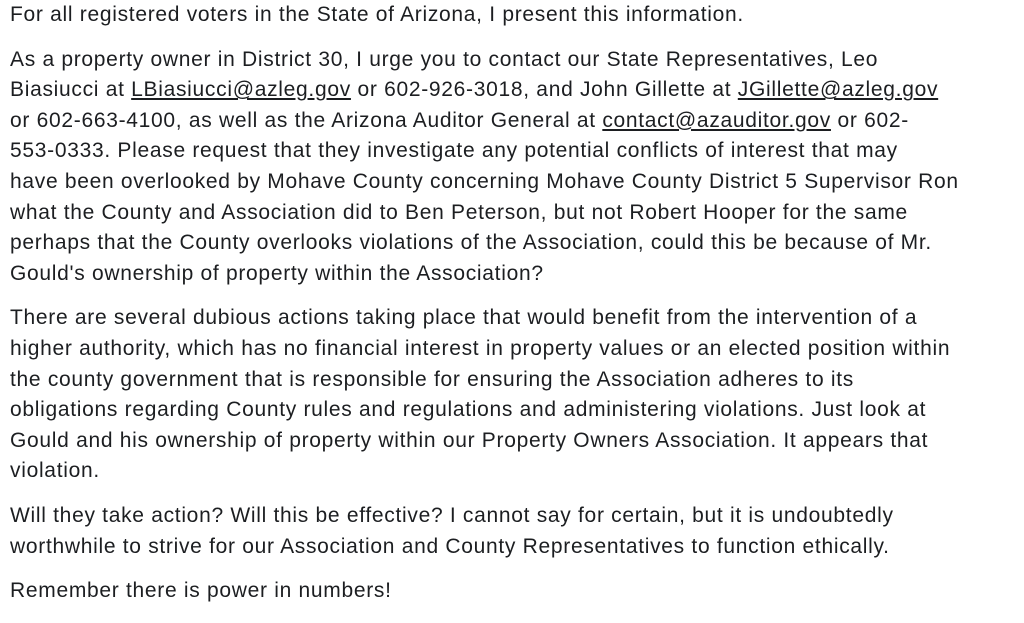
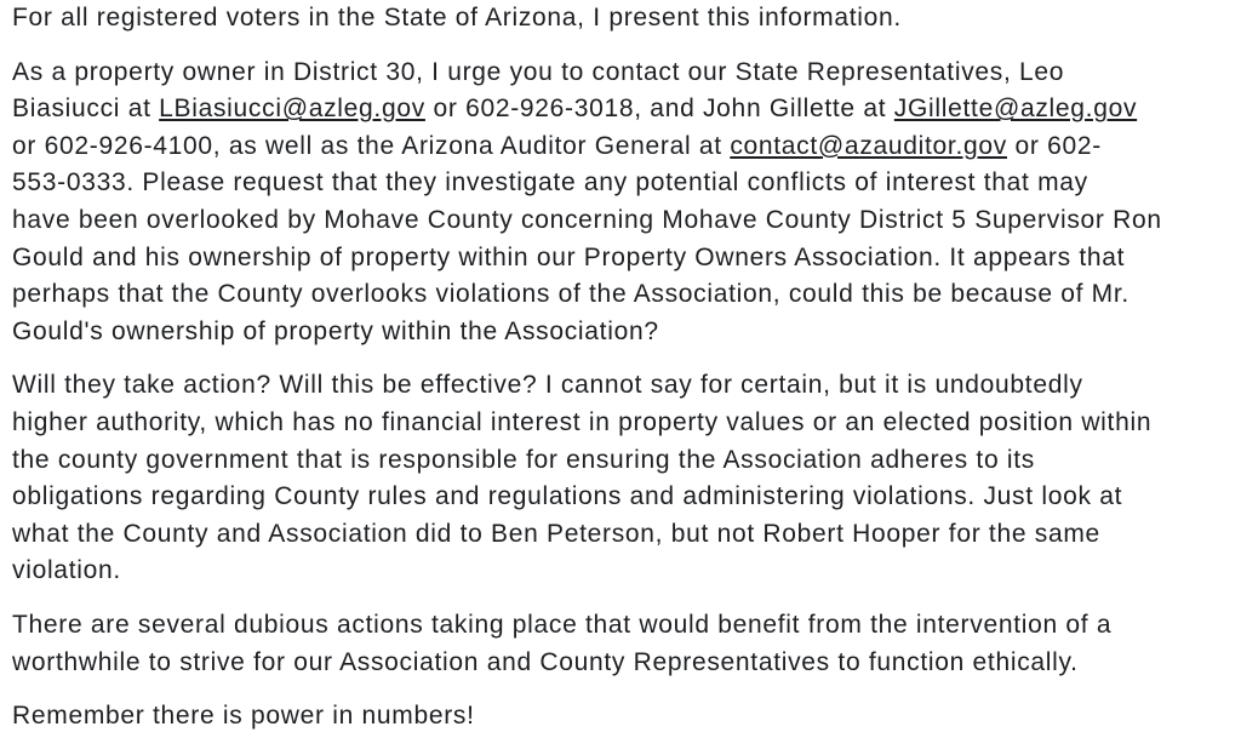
  For all registered voters in the State of Arizona, I present this information.
  As a property owner in District 30, I urge you to contact our State Representatives, Leo
  Biasiucci at LBiasiucci@azleg.gov or 602-926-3018, and John Gillette at JGillette@azleg.gov
- or 602-663-4100, as well as the Arizona Auditor General at contact@azauditor.gov or 602-
+ or 602-926-4100, as well as the Arizona Auditor General at contact@azauditor.gov or 602-
  553-0333. Please request that they investigate any potential conflicts of interest that may
  have been overlooked by Mohave County concerning Mohave County District 5 Supervisor Ron
- what the County and Association did to Ben Peterson, but not Robert Hooper for the same
+ Gould and his ownership of property within our Property Owners Association. It appears that
  perhaps that the County overlooks violations of the Association, could this be because of Mr.
  Gould's ownership of property within the Association?
- There are several dubious actions taking place that would benefit from the intervention of a
+ Will they take action? Will this be effective? I cannot say for certain, but it is undoubtedly
  higher authority, which has no financial interest in property values or an elected position within
  the county government that is responsible for ensuring the Association adheres to its
  obligations regarding County rules and regulations and administering violations. Just look at
- Gould and his ownership of property within our Property Owners Association. It appears that
+ what the County and Association did to Ben Peterson, but not Robert Hooper for the same
  violation.
- Will they take action? Will this be effective? I cannot say for certain, but it is undoubtedly
+ There are several dubious actions taking place that would benefit from the intervention of a
  worthwhile to strive for our Association and County Representatives to function ethically.
  Remember there is power in numbers!
